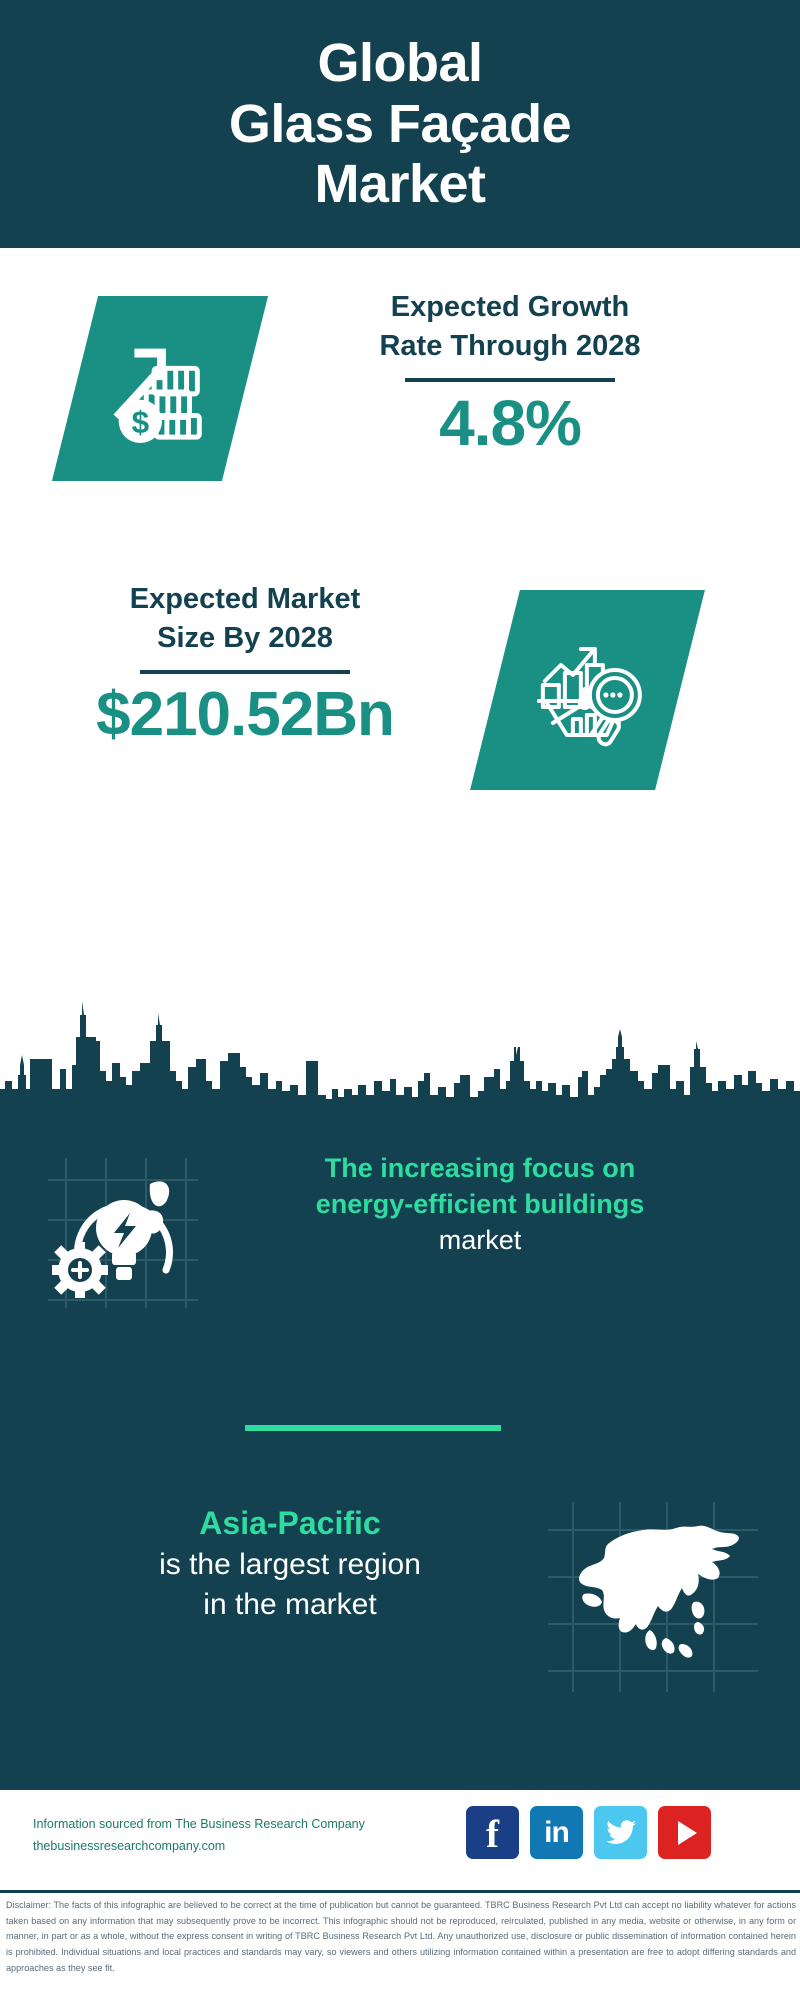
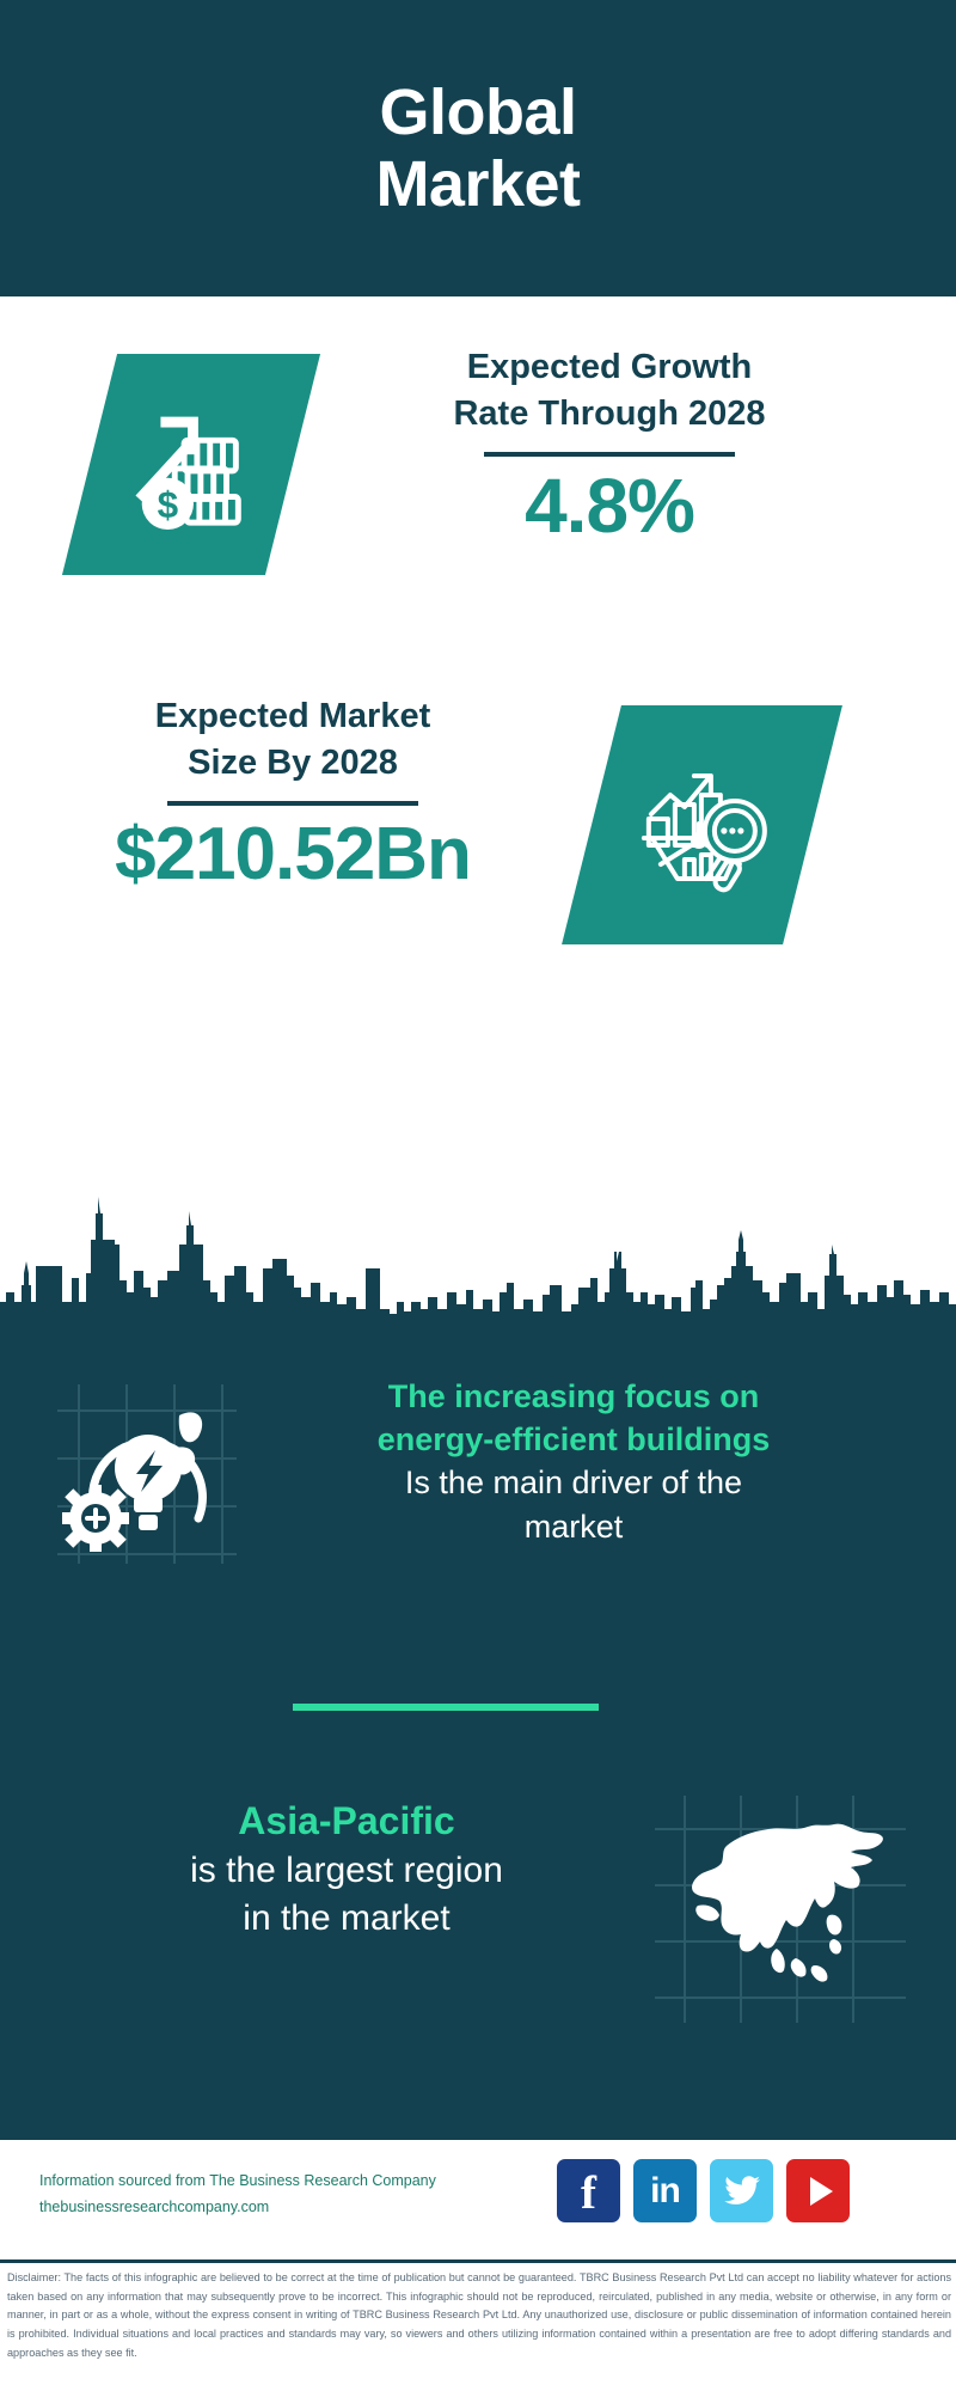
  Global
- Glass Façade
  Market
  Expected Growth
  Rate Through 2028
  4.8%
  Expected Market
  Size By 2028
  $210.52Bn
  The increasing focus on
  energy-efficient buildings
+ Is the main driver of the
  market
  Asia-Pacific
  is the largest region
  in the market
  Information sourced from The Business Research Company
  thebusinessresearchcompany.com
  f
  in
  Disclaimer: The facts of this infographic are believed to be correct at the time of publication but cannot be guaranteed. TBRC Business Research Pvt Ltd can accept no liability whatever for actions taken based on any information that may subsequently prove to be incorrect. This infographic should not be reproduced, reirculated, published in any media, website or otherwise, in any form or manner, in part or as a whole, without the express consent in writing of TBRC Business Research Pvt Ltd. Any unauthorized use, disclosure or public dissemination of information contained herein is prohibited. Individual situations and local practices and standards may vary, so viewers and others utilizing information contained within a presentation are free to adopt differing standards and approaches as they see fit.
